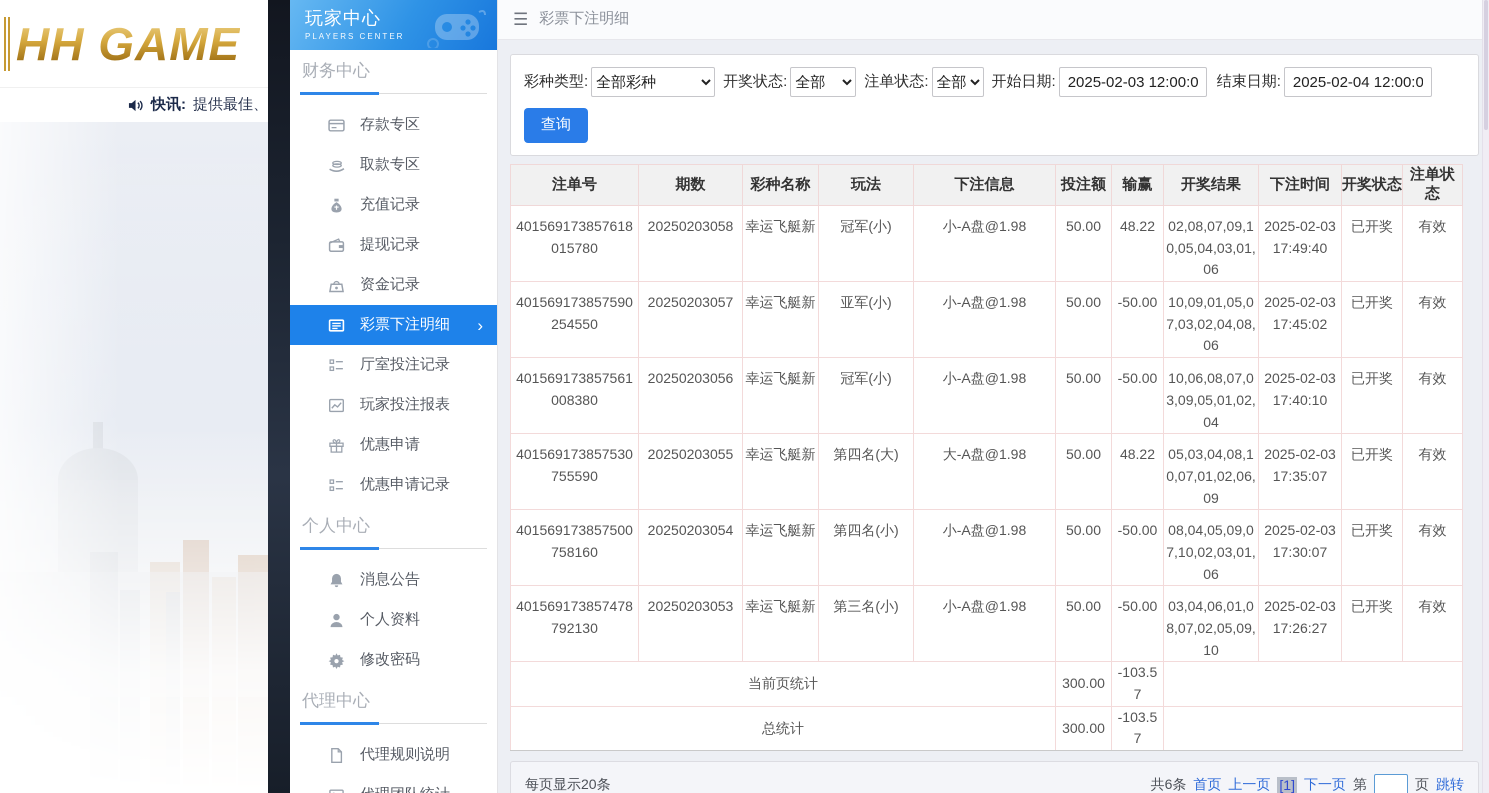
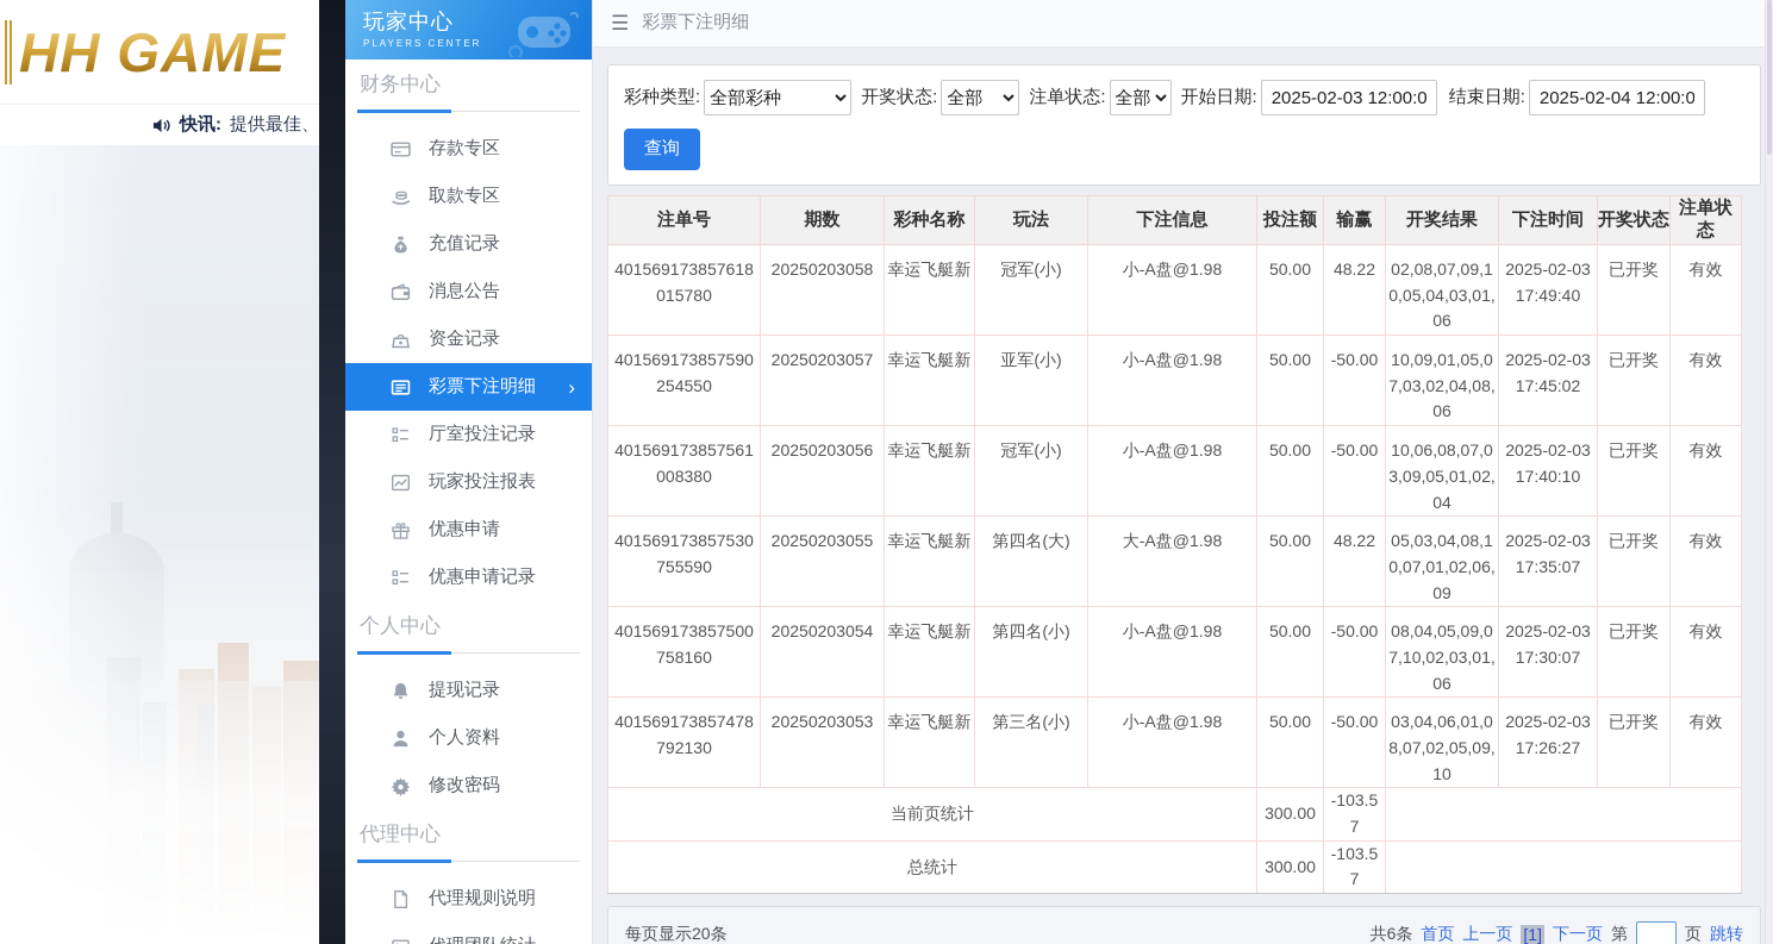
  HH GAME
  快讯:
  提供最佳、
  玩家中心
  PLAYERS CENTER
  财务中心
  存款专区
  取款专区
  充值记录
- 提现记录
+ 消息公告
  资金记录
  彩票下注明细
  ›
  厅室投注记录
  玩家投注报表
  优惠申请
  优惠申请记录
  个人中心
- 消息公告
+ 提现记录
  个人资料
  修改密码
  代理中心
  代理规则说明
  ☰
  彩票下注明细
  彩种类型:
  全部彩种
  开奖状态:
  全部
  注单状态:
  全部
  开始日期:
  2025-02-03 12:00:0
  结束日期:
  2025-02-04 12:00:0
  查询
  注单号	期数	彩种名称	玩法	下注信息	投注额	输赢	开奖结果	下注时间	开奖状态	注单状态
  401569173857618015780	20250203058	幸运飞艇新	冠军(小)	小-A盘@1.98	50.00	48.22	02,08,07,09,10,05,04,03,01,06	2025-02-03 17:49:40	已开奖	有效
  401569173857590254550	20250203057	幸运飞艇新	亚军(小)	小-A盘@1.98	50.00	-50.00	10,09,01,05,07,03,02,04,08,06	2025-02-03 17:45:02	已开奖	有效
  401569173857561008380	20250203056	幸运飞艇新	冠军(小)	小-A盘@1.98	50.00	-50.00	10,06,08,07,03,09,05,01,02,04	2025-02-03 17:40:10	已开奖	有效
  401569173857530755590	20250203055	幸运飞艇新	第四名(大)	大-A盘@1.98	50.00	48.22	05,03,04,08,10,07,01,02,06,09	2025-02-03 17:35:07	已开奖	有效
  401569173857500758160	20250203054	幸运飞艇新	第四名(小)	小-A盘@1.98	50.00	-50.00	08,04,05,09,07,10,02,03,01,06	2025-02-03 17:30:07	已开奖	有效
  401569173857478792130	20250203053	幸运飞艇新	第三名(小)	小-A盘@1.98	50.00	-50.00	03,04,06,01,08,07,02,05,09,10	2025-02-03 17:26:27	已开奖	有效
  当前页统计	300.00	-103.57
  总统计	300.00	-103.57
  每页显示20条
  共6条
  首页
  上一页
  [1]
  下一页
  第
  页
  跳转
